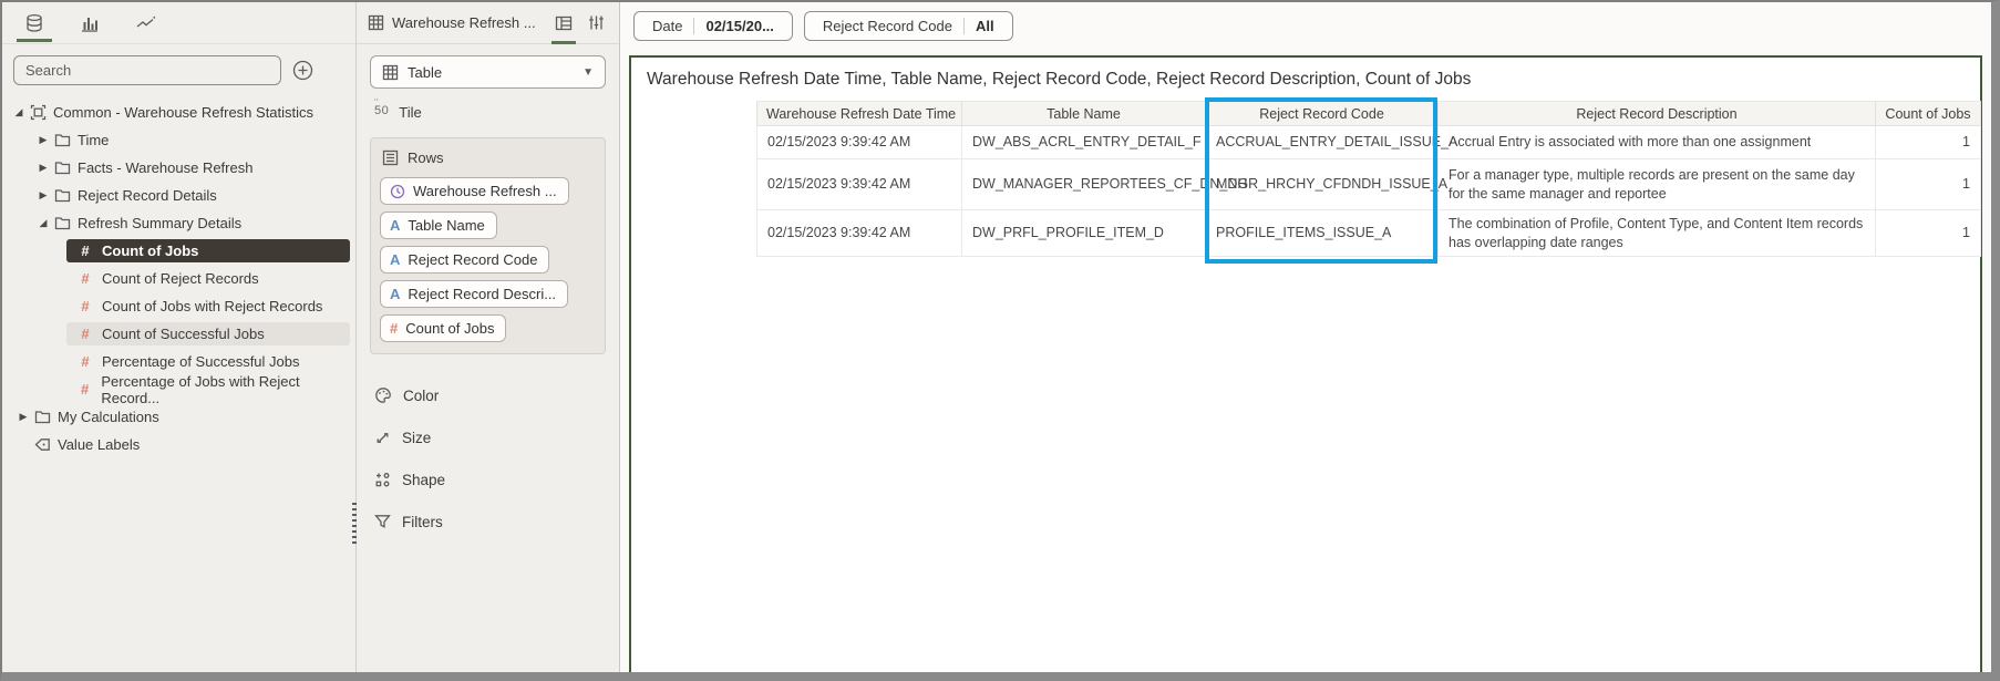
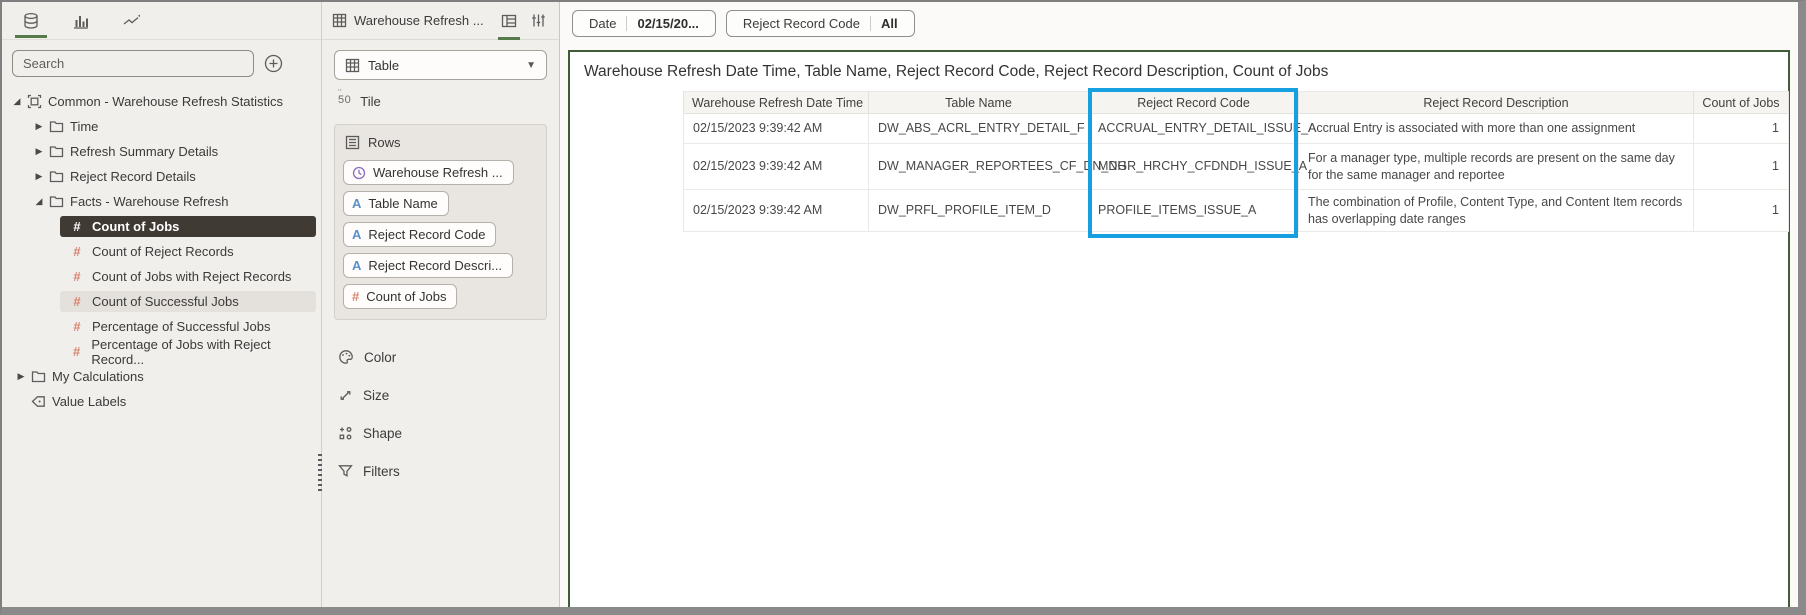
  Search
  ◢
  Common - Warehouse Refresh Statistics
  ▶
  Time
  ▶
- Facts - Warehouse Refresh
+ Refresh Summary Details
  ▶
  Reject Record Details
  ◢
- Refresh Summary Details
+ Facts - Warehouse Refresh
  #
  Count of Jobs
  #
  Count of Reject Records
  #
  Count of Jobs with Reject Records
  #
  Count of Successful Jobs
  #
  Percentage of Successful Jobs
  #
  Percentage of Jobs with Reject Record...
  ▶
  My Calculations
  Value Labels
  Warehouse Refresh ...
  Table
  ▼
  50
  Tile
  Rows
  Warehouse Refresh ...
  A
  Table Name
  A
  Reject Record Code
  A
  Reject Record Descri...
  #
  Count of Jobs
  Color
  Size
  Shape
  Filters
  Date
  02/15/20...
  Reject Record Code
  All
  Warehouse Refresh Date Time, Table Name, Reject Record Code, Reject Record Description, Count of Jobs
  Warehouse Refresh Date Time	Table Name	Reject Record Code	Reject Record Description	Count of Jobs
  02/15/2023 9:39:42 AM	DW_ABS_ACRL_ENTRY_DETAIL_F	ACCRUAL_ENTRY_DETAIL_ISSUE_	Accrual Entry is associated with more than one assignment	1
  02/15/2023 9:39:42 AM	DW_MANAGER_REPORTEES_CF_DN	MNGR_HRCHY_CFDNDH_ISSUE_A	For a manager type, multiple records are present on the same day for the same manager and reportee	1
  02/15/2023 9:39:42 AM	DW_PRFL_PROFILE_ITEM_D	PROFILE_ITEMS_ISSUE_A	The combination of Profile, Content Type, and Content Item records has overlapping date ranges	1
